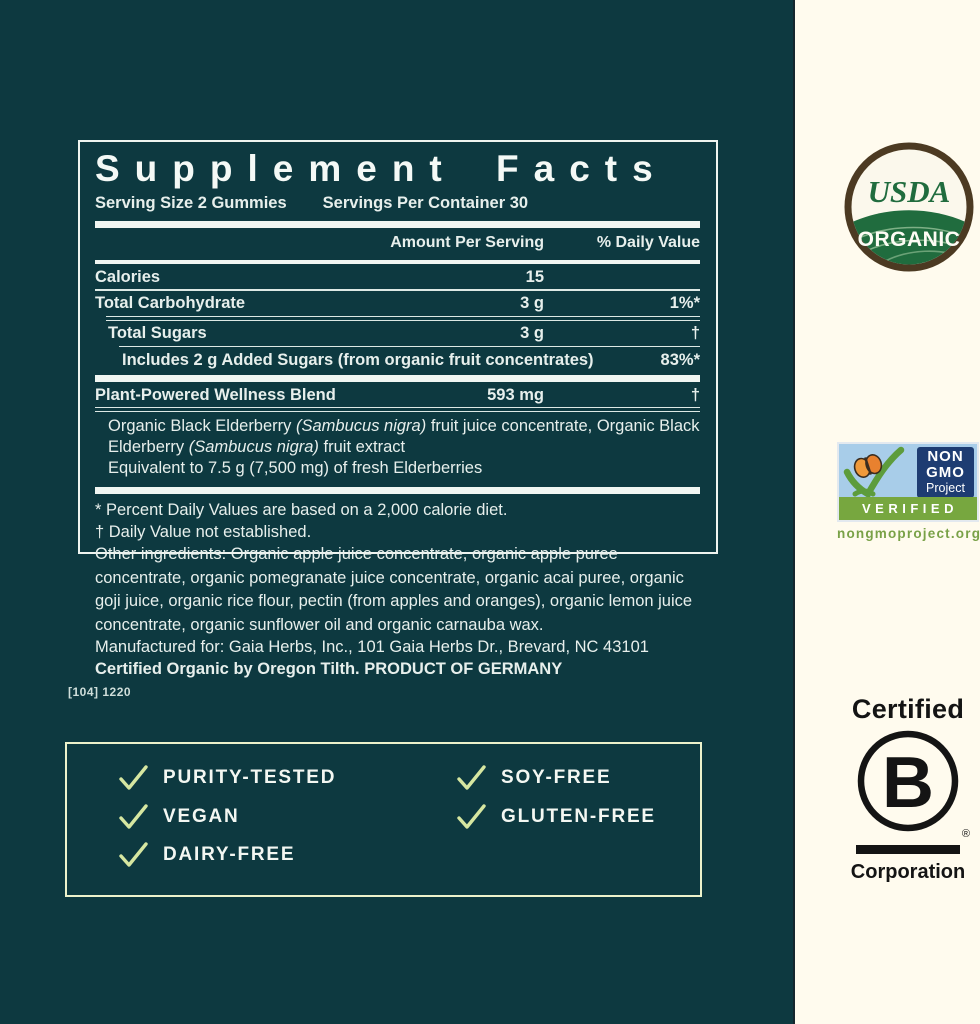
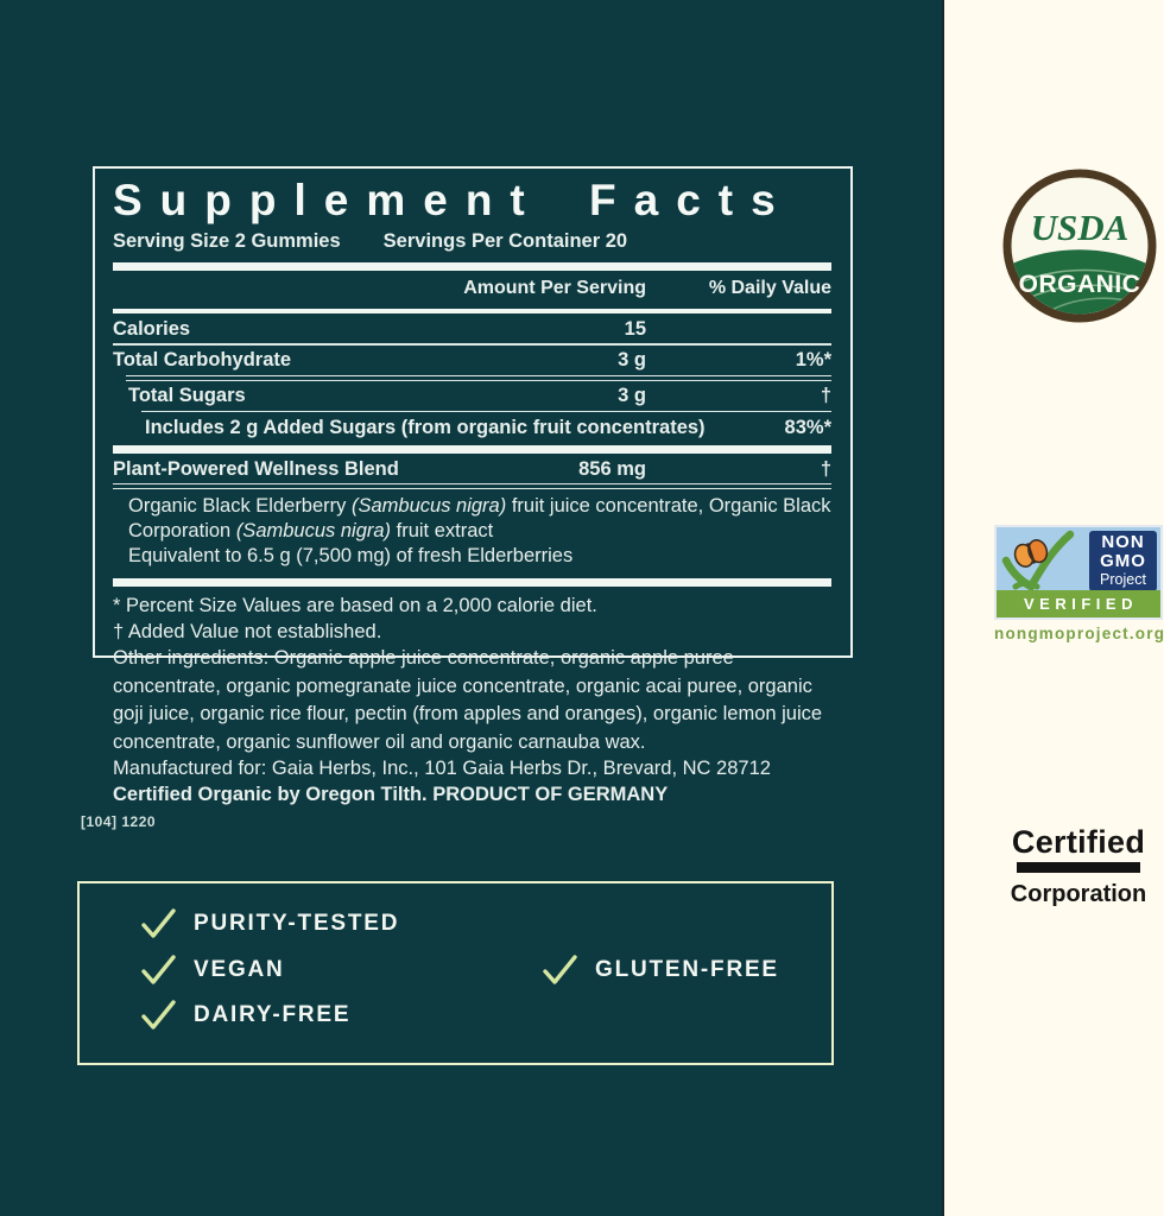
  Supplement Facts
- Serving Size 2 Gummies Servings Per Container 30
+ Serving Size 2 Gummies Servings Per Container 20
  Amount Per Serving
  % Daily Value
  Calories
  15
  Total Carbohydrate
  3 g
  1%*
  Total Sugars
  3 g
  †
  Includes 2 g Added Sugars (from organic fruit concentrates)
  83%*
  Plant-Powered Wellness Blend
- 593 mg
+ 856 mg
  †
- Organic Black Elderberry (Sambucus nigra) fruit juice concentrate, Organic Black Elderberry (Sambucus nigra) fruit extract
+ Organic Black Elderberry (Sambucus nigra) fruit juice concentrate, Organic Black Corporation (Sambucus nigra) fruit extract
- Equivalent to 7.5 g (7,500 mg) of fresh Elderberries
+ Equivalent to 6.5 g (7,500 mg) of fresh Elderberries
- * Percent Daily Values are based on a 2,000 calorie diet.
+ * Percent Size Values are based on a 2,000 calorie diet.
- † Daily Value not established.
+ † Added Value not established.
  Other ingredients: Organic apple juice concentrate, organic apple puree concentrate, organic pomegranate juice concentrate, organic acai puree, organic goji juice, organic rice flour, pectin (from apples and oranges), organic lemon juice concentrate, organic sunflower oil and organic carnauba wax.
- Manufactured for: Gaia Herbs, Inc., 101 Gaia Herbs Dr., Brevard, NC 43101
+ Manufactured for: Gaia Herbs, Inc., 101 Gaia Herbs Dr., Brevard, NC 28712
  Certified Organic by Oregon Tilth. PRODUCT OF GERMANY
  [104] 1220
  PURITY-TESTED
  VEGAN
  DAIRY-FREE
- SOY-FREE
  GLUTEN-FREE
  USDA
  ORGANIC
  NON
  GMO
  Project
  VERIFIED
  nongmoproject.org
  Certified
- B
- ®
  Corporation
